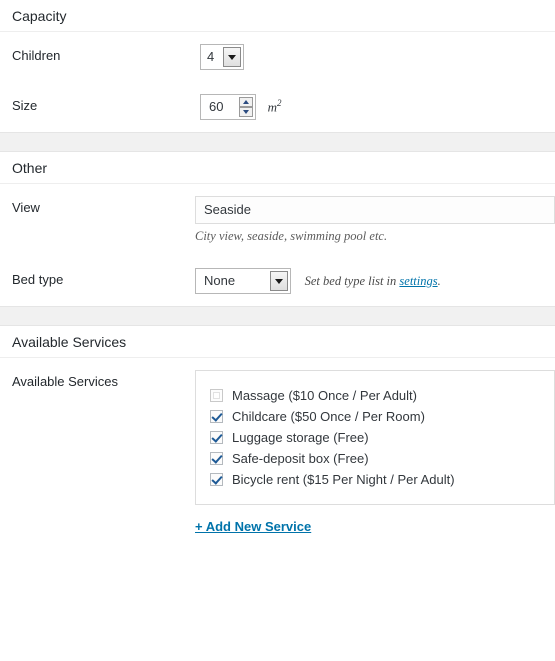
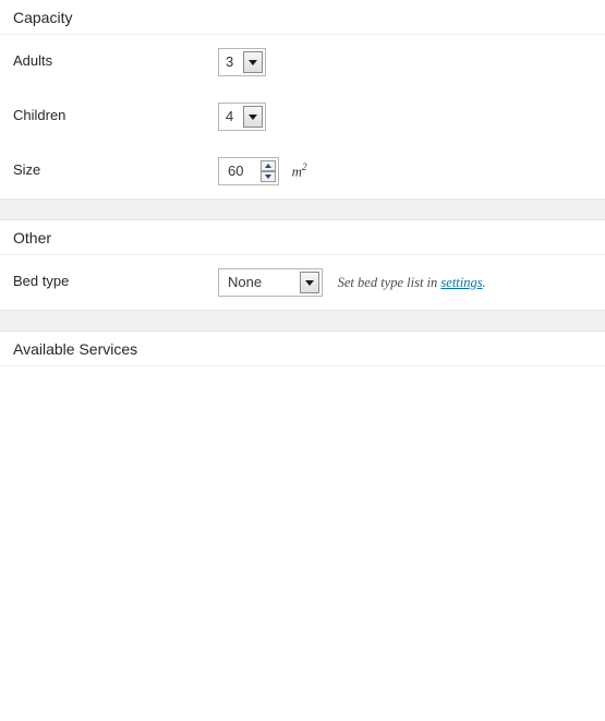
  Capacity
+ Adults	3
  Children	4
  Size	60 m2
  Other
- View	Seaside City view, seaside, swimming pool etc.
  Bed type	None Set bed type list in settings.
  Available Services
- Available Services	Massage ($10 Once / Per Adult)Childcare ($50 Once / Per Room)Luggage storage (Free)Safe-deposit box (Free)Bicycle rent ($15 Per Night / Per Adult) + Add New Service
